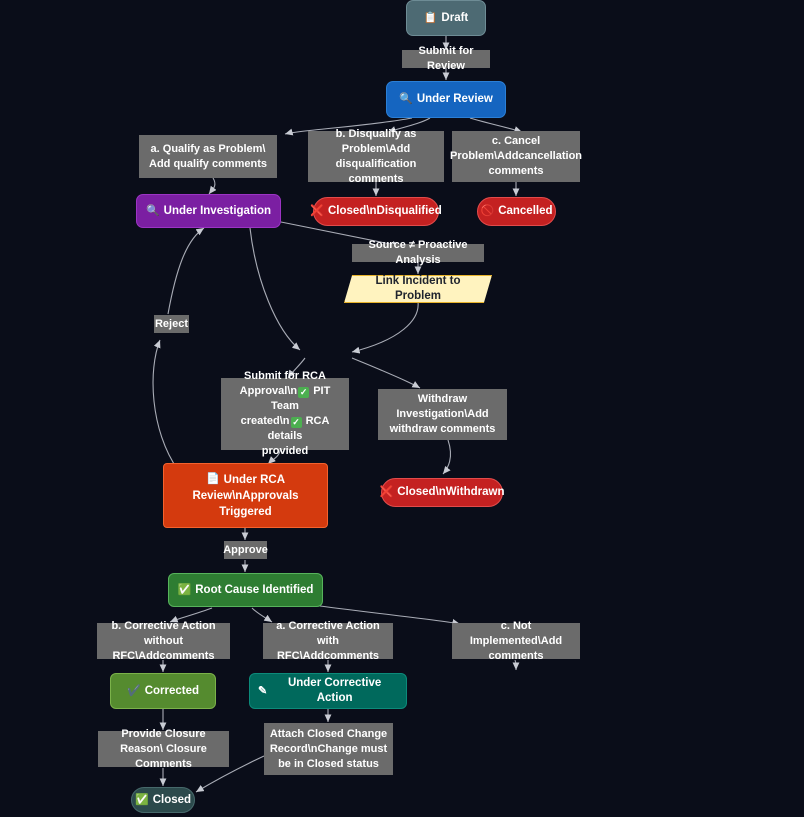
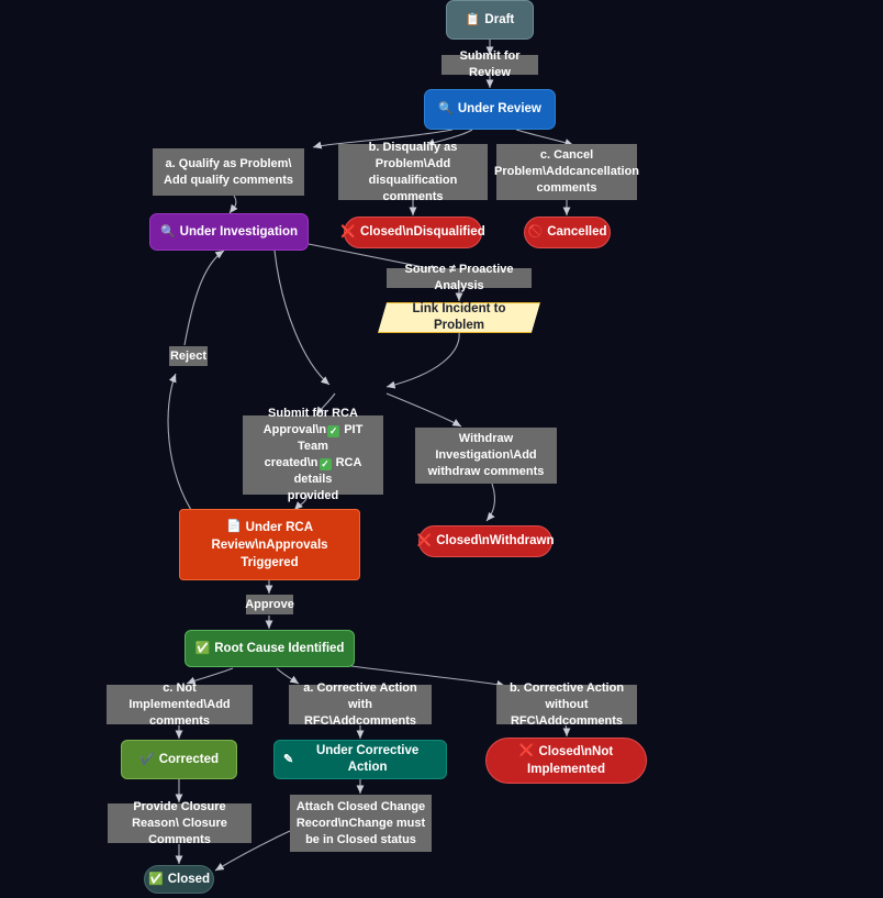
  📋
  Draft
  🔍
  Under Review
  🔍
  Under Investigation
  ❌
  Closed\nDisqualified
  🚫
  Cancelled
  Link Incident to Problem
  📄 Under RCA Review\nApprovals Triggered
  ❌
  Closed\nWithdrawn
  ✅
  Root Cause Identified
  ✔️
  Corrected
  ✎
  Under Corrective Action
+ ❌ Closed\nNot Implemented
  ✅
  Closed
  Submit for Review
  a. Qualify as Problem\ Add qualify comments
  b. Disqualify as Problem\Add disqualification comments
  c. Cancel Problem\Addcancellation comments
  Source ≠ Proactive Analysis
  Reject
  Submit for RCA
  Approval\n ✓ PIT Team
  created\n ✓ RCA details
  provided
  Withdraw Investigation\Add withdraw comments
  Approve
- b. Corrective Action without RFC\Addcomments
+ c. Not Implemented\Add comments
  a. Corrective Action with RFC\Addcomments
- c. Not Implemented\Add comments
+ b. Corrective Action without RFC\Addcomments
  Provide Closure Reason\ Closure Comments
  Attach Closed Change Record\nChange must be in Closed status
